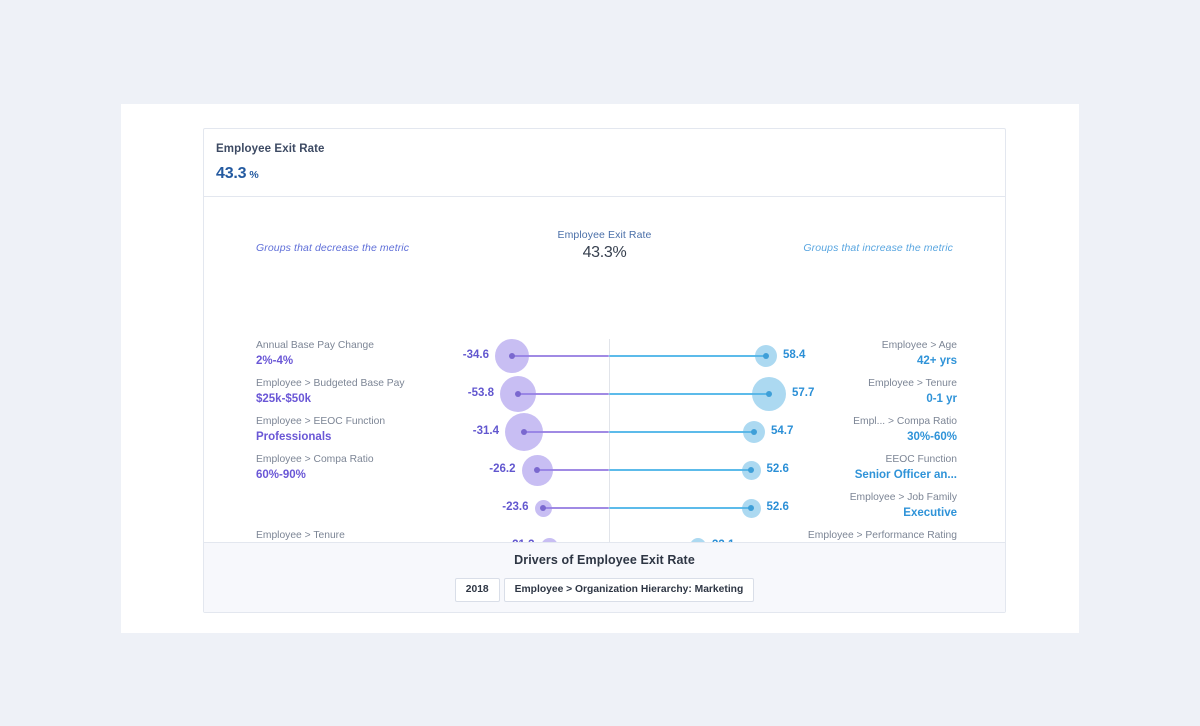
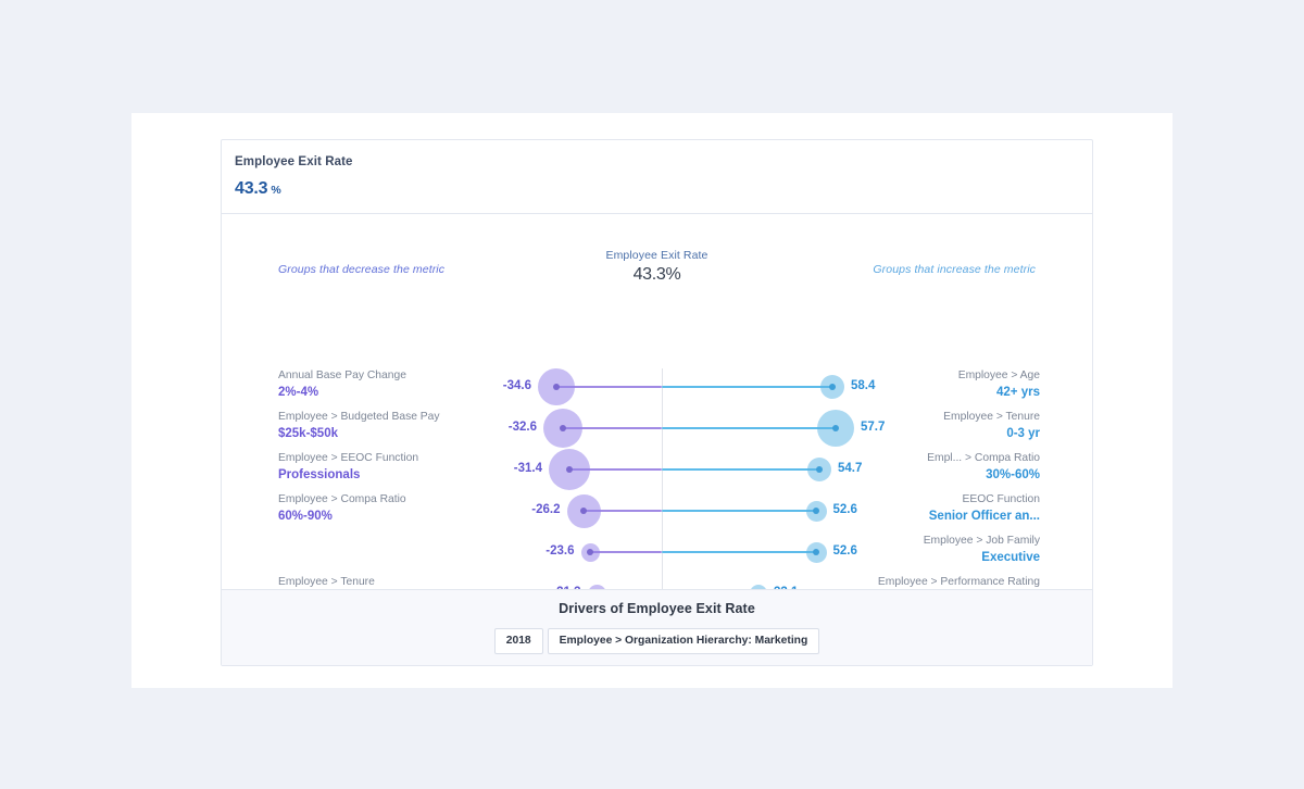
  Employee Exit Rate
  43.3
  %
  Employee Exit Rate
  43.3%
  Groups that decrease the metric
  Groups that increase the metric
  Annual Base Pay Change
  2%-4%
  Employee > Age
  42+ yrs
  -34.6
  58.4
  Employee > Budgeted Base Pay
  $25k-$50k
  Employee > Tenure
- 0-1 yr
+ 0-3 yr
- -53.8
+ -32.6
  57.7
  Employee > EEOC Function
  Professionals
  Empl... > Compa Ratio
  30%-60%
  -31.4
  54.7
  Employee > Compa Ratio
  60%-90%
  EEOC Function
  Senior Officer an...
  -26.2
  52.6
  Employee > Job Family
  Executive
  -23.6
  52.6
  Employee > Tenure
  Employee > Performance Rating
  Drivers of Employee Exit Rate
  2018
  Employee > Organization Hierarchy: Marketing
